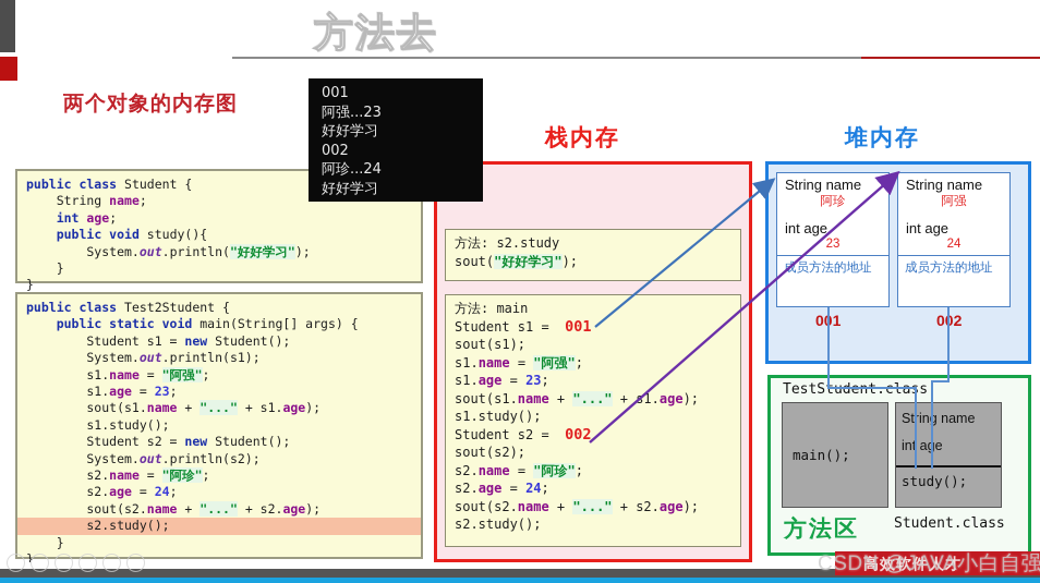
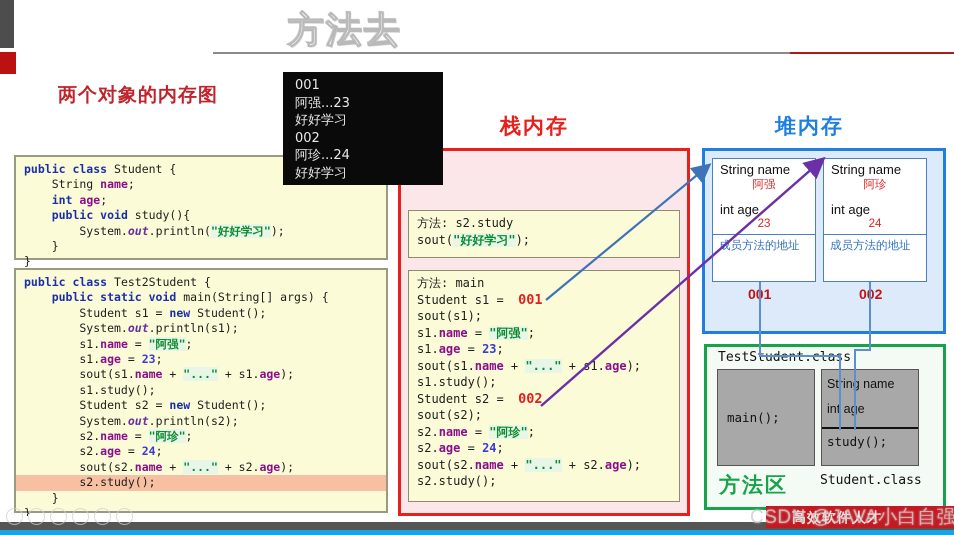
  方法去
  两个对象的内存图
  栈内存
  堆内存
  001
  阿强...23
  好好学习
  002
  阿珍...24
  好好学习
  public class Student {
  String name;
  int age;
  public void study(){
  System.out.println("好好学习");
  }
  }
  public class Test2Student {
  public static void main(String[] args) {
  Student s1 = new Student();
  System.out.println(s1);
  s1.name = "阿强";
  s1.age = 23;
  sout(s1.name + "..." + s1.age);
  s1.study();
  Student s2 = new Student();
  System.out.println(s2);
  s2.name = "阿珍";
  s2.age = 24;
  sout(s2.name + "..." + s2.age);
  s2.study();
  }
  方法: s2.study
  sout("好好学习");
  方法: main
  Student s1 = 001
  sout(s1);
  s1.name = "阿强";
  s1.age = 23;
  sout(s1.name + "..." +1.age);
  s1.study();
  Student s2 = 002
  sout(s2);
  s2.name = "阿珍";
  s2.age = 24;
  sout(s2.name + "..." + s2.age);
  s2.study();
  String name
- 阿珍
+ 阿强
  int age
  23
  员方法的地址
  String name
- 阿强
+ 阿珍
  int age
  24
  成员方法的地址
  TestStudent.clas
  main();
  Sting name
  int ae
  study();
  方法区
  Student.class
  高效软件人才
  CSDN @JAVA小白自强
